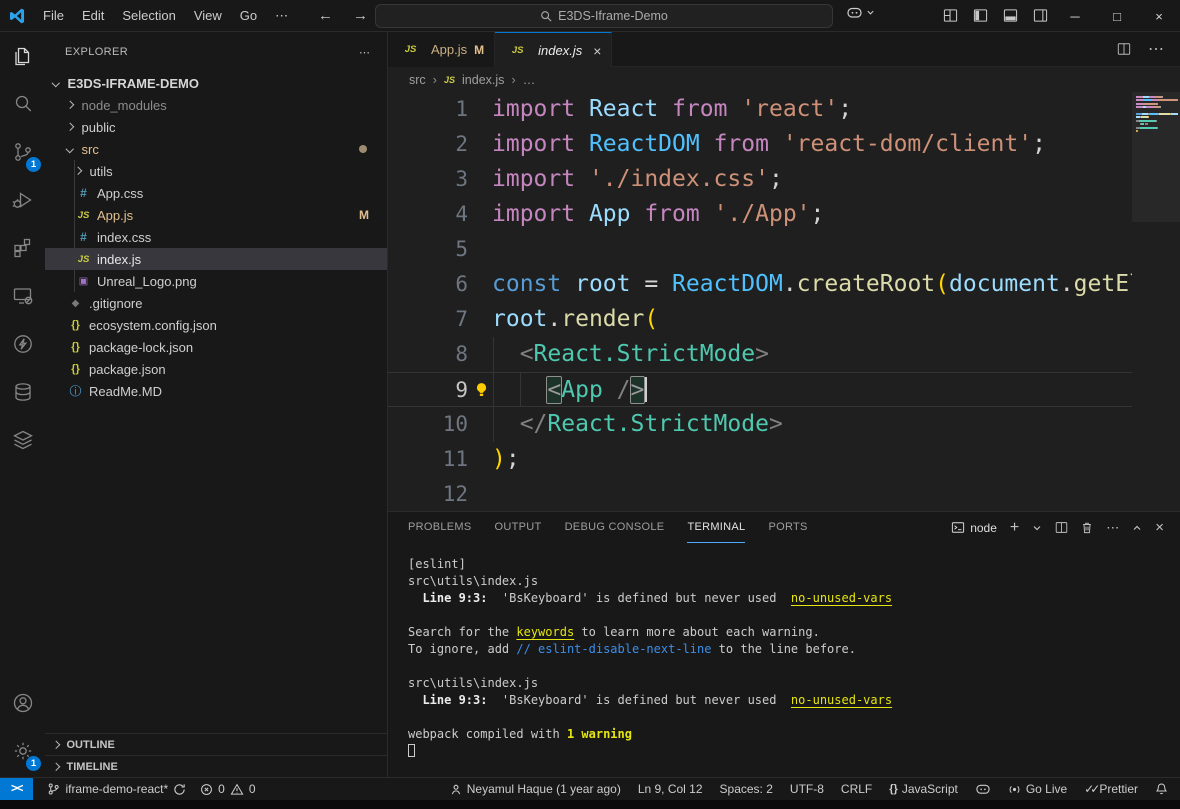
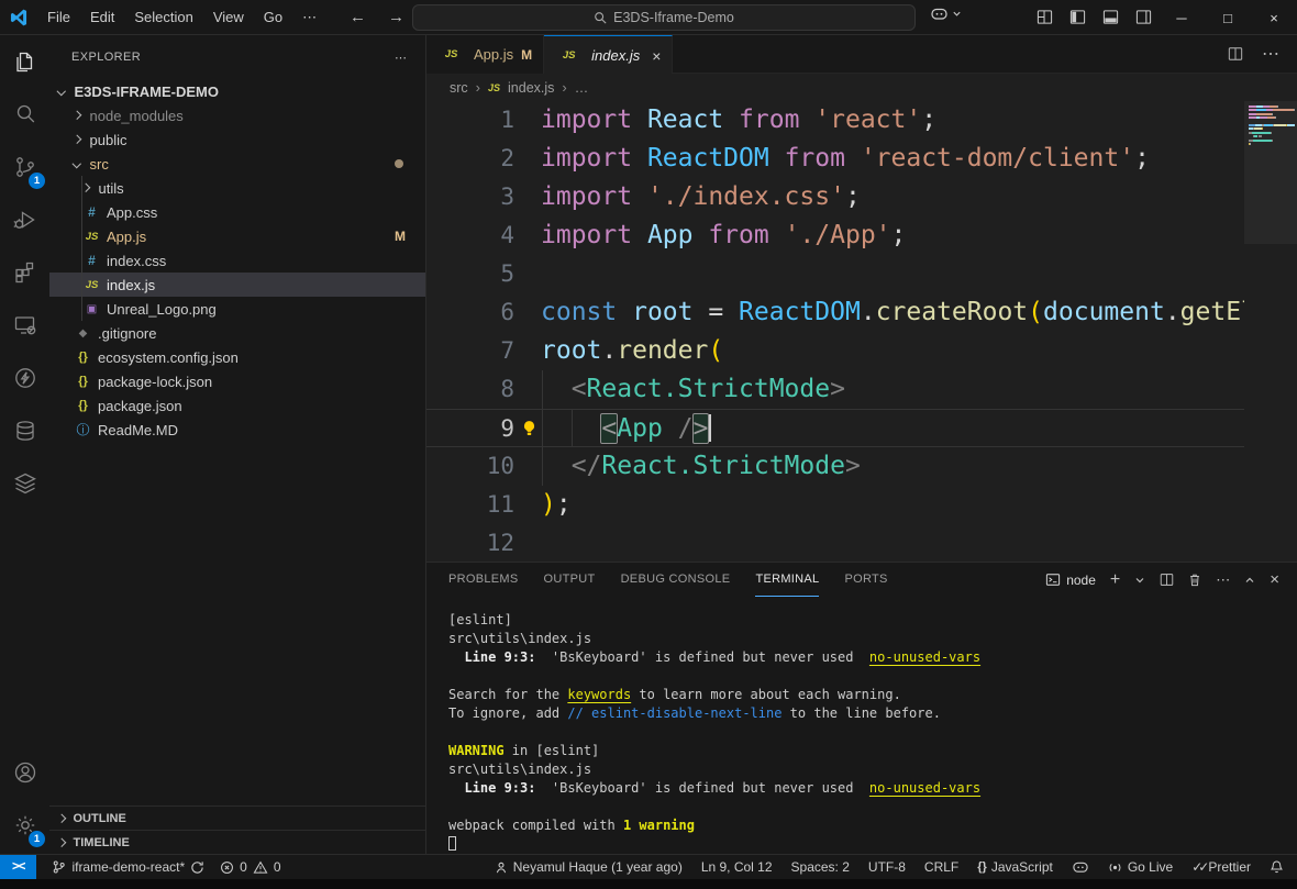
  File
  Edit
  Selection
  View
  Go
  ⋯
  ←
  →
  E3DS-Iframe-Demo
  ─
  □
  ×
  1
  1
  EXPLORER
  ⋯
  E3DS-IFRAME-DEMO
  node_modules
  public
  src
  utils
  #
  App.css
  JS
  App.js
  M
  #
  index.css
  JS
  index.js
  ▣
  Unreal_Logo.png
  ◆
  .gitignore
  {}
  ecosystem.config.json
  {}
  package-lock.json
  {}
  package.json
  ⓘ
  ReadMe.MD
  OUTLINE
  TIMELINE
  JS
  App.js
  M
  JS
  index.js
  ×
  ⋯
  src
  ›
  JS
  index.js
  ›
  …
  1
  import React from 'react';
  2
  import ReactDOM from 'react-dom/client';
  3
  import './index.css';
  4
  import App from './App';
  5
  6
  const root = ReactDOM.createRoot(document.getE
  7
  root.render(
  8
  <React.StrictMode>
  9
  <App />
  10
  </React.StrictMode>
  11
  );
  12
  PROBLEMS
  OUTPUT
  DEBUG CONSOLE
  TERMINAL
  PORTS
  node
  +
  ⋯
  ×
  [eslint]
  src\utils\index.js
  Line 9:3: 'BsKeyboard' is defined but never used no-unused-vars
  Search for the keywords to learn more about each warning.
  To ignore, add // eslint-disable-next-line to the line before.
+ WARNING in [eslint]
  src\utils\index.js
  Line 9:3: 'BsKeyboard' is defined but never used no-unused-vars
  webpack compiled with 1 warning
  ><
  iframe-demo-react*
  0
  0
  Neyamul Haque (1 year ago)
  Ln 9, Col 12
  Spaces: 2
  UTF-8
  CRLF
  {}
  JavaScript
  Go Live
  ✓✓
  Prettier
